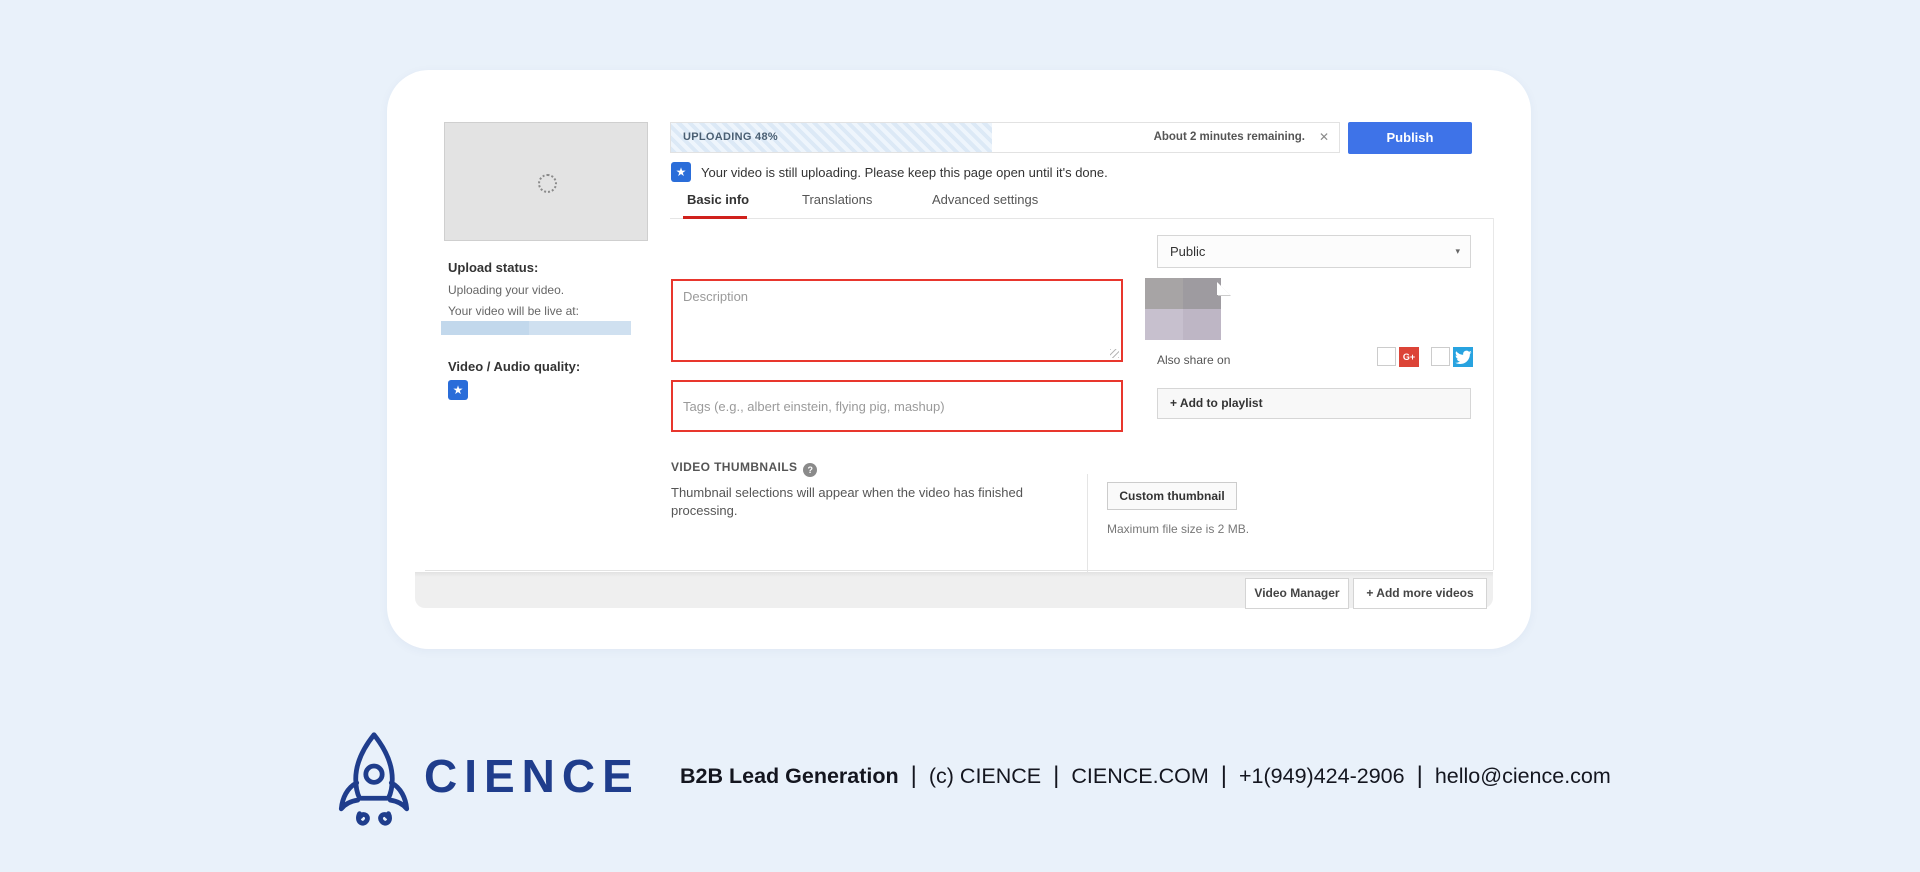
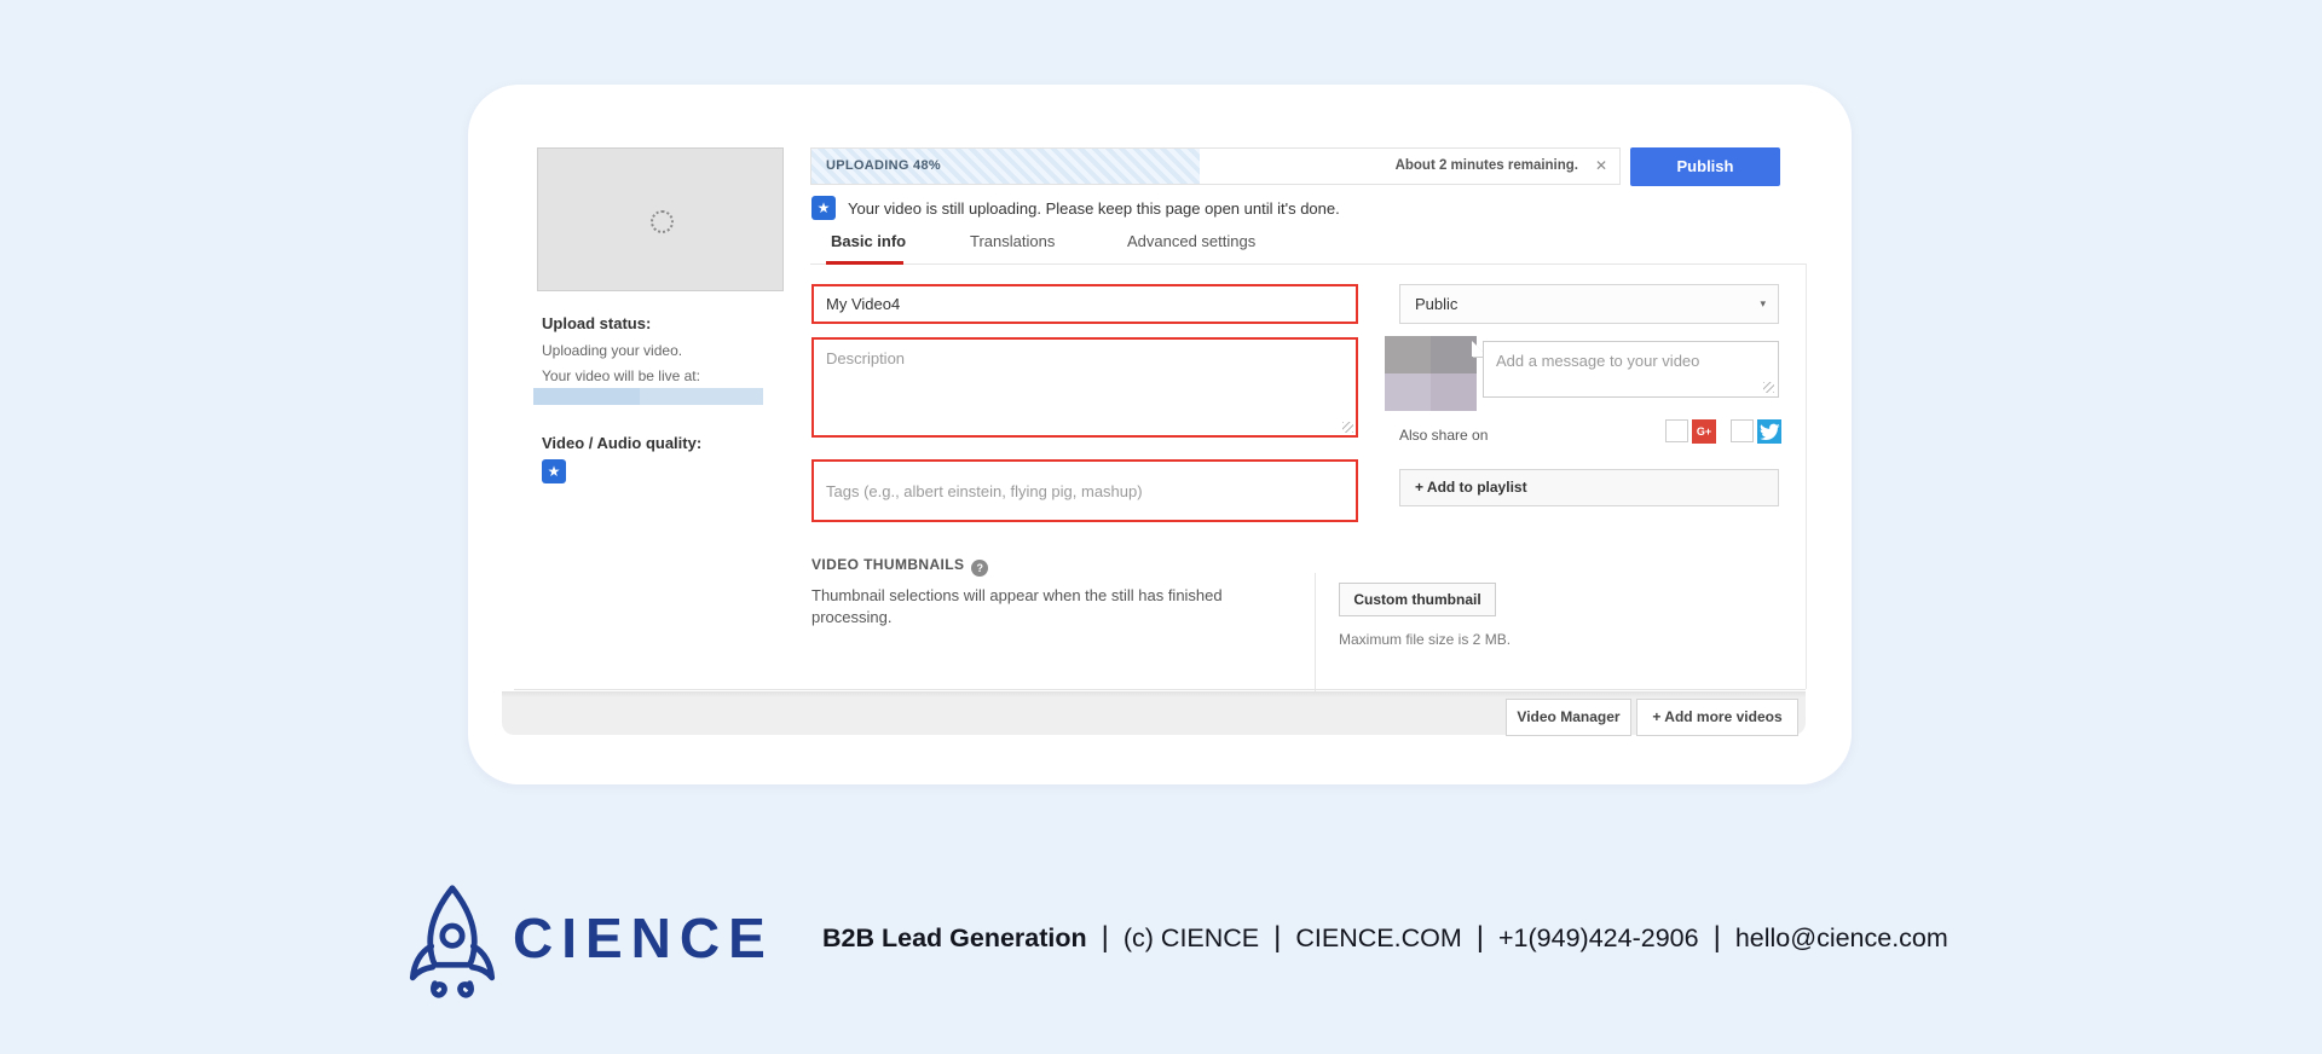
  Upload status:
  Uploading your video.
  Your video will be live at:
  Video / Audio quality:
  ★
  UPLOADING 48%
  About 2 minutes remaining.
  ✕
  Publish
  ★
  Your video is still uploading. Please keep this page open until it's done.
  Basic info
  Translations
  Advanced settings
+ My Video4
  Description
  Tags (e.g., albert einstein, flying pig, mashup)
  Public
  ▾
+ Add a message to your video
  Also share on
  G+
  + Add to playlist
  VIDEO THUMBNAILS ?
- Thumbnail selections will appear when the video has finished processing.
+ Thumbnail selections will appear when the still has finished processing.
  Custom thumbnail
  Maximum file size is 2 MB.
  Video Manager
  + Add more videos
  CIENCE
  B2B Lead Generation
  |
  (c) CIENCE
  |
  CIENCE.COM
  |
  +1(949)424-2906
  |
  hello@cience.com
